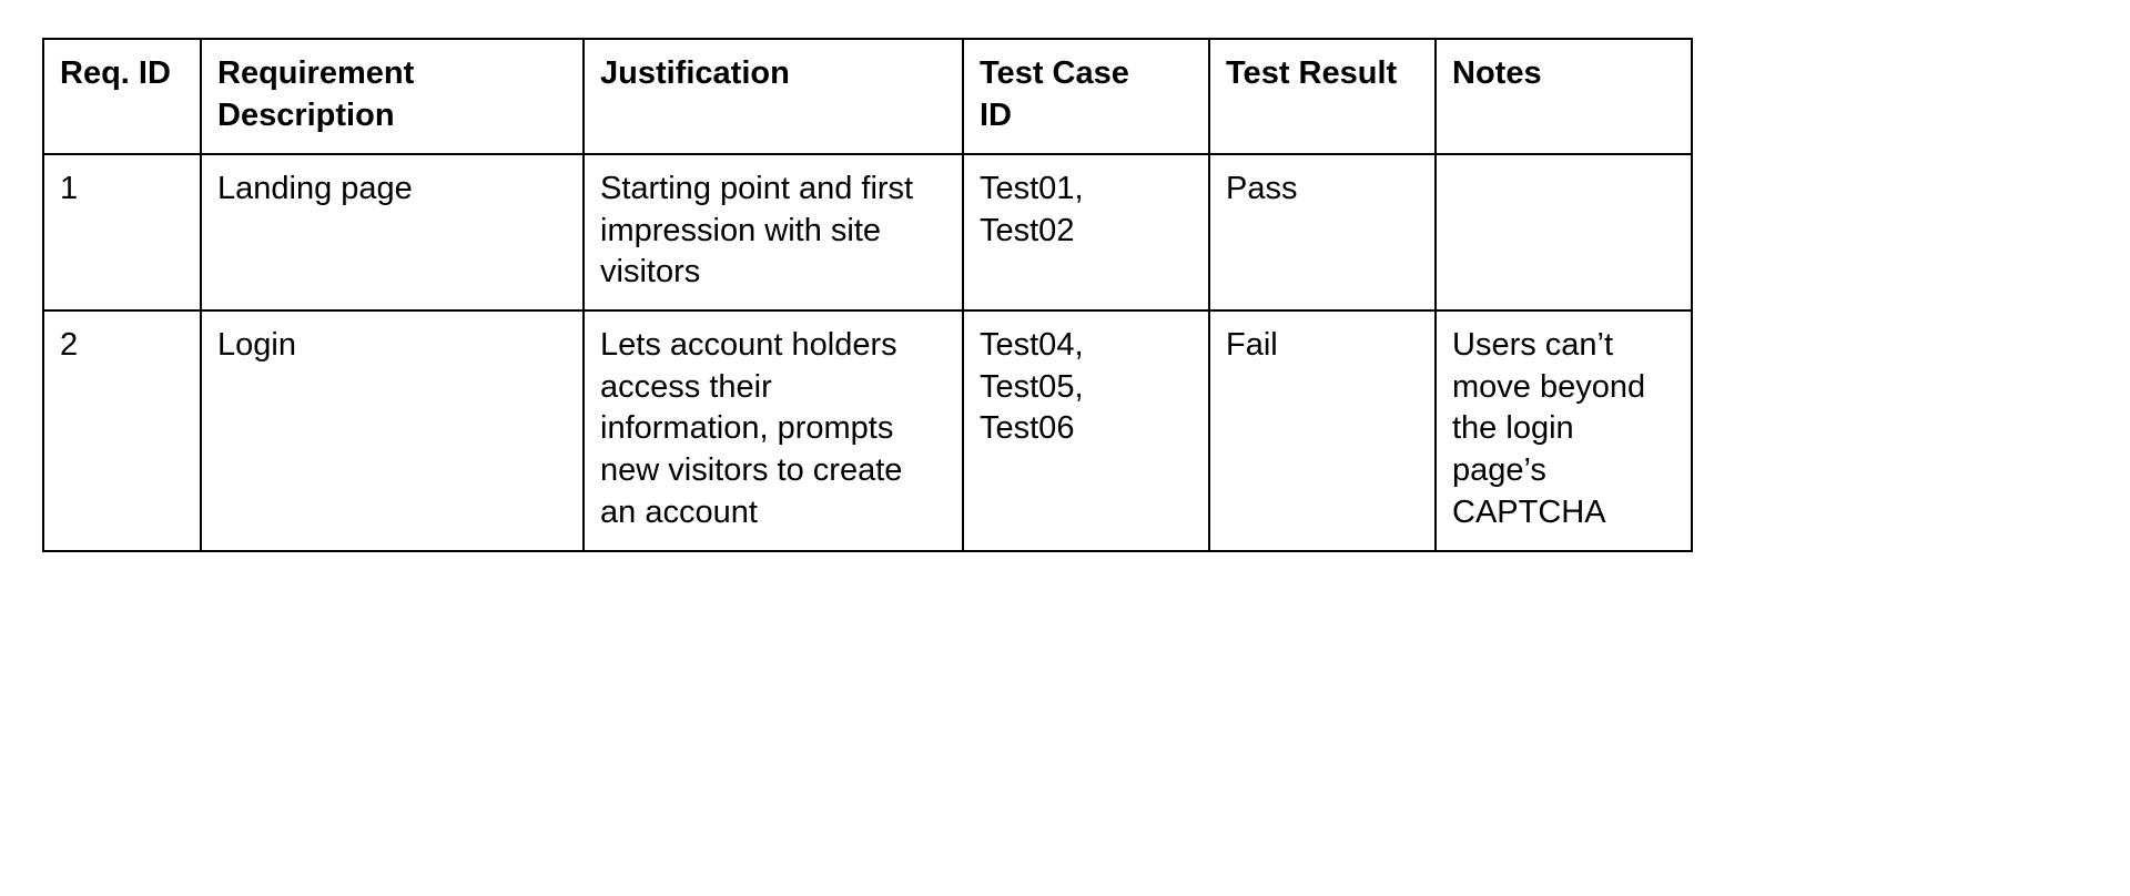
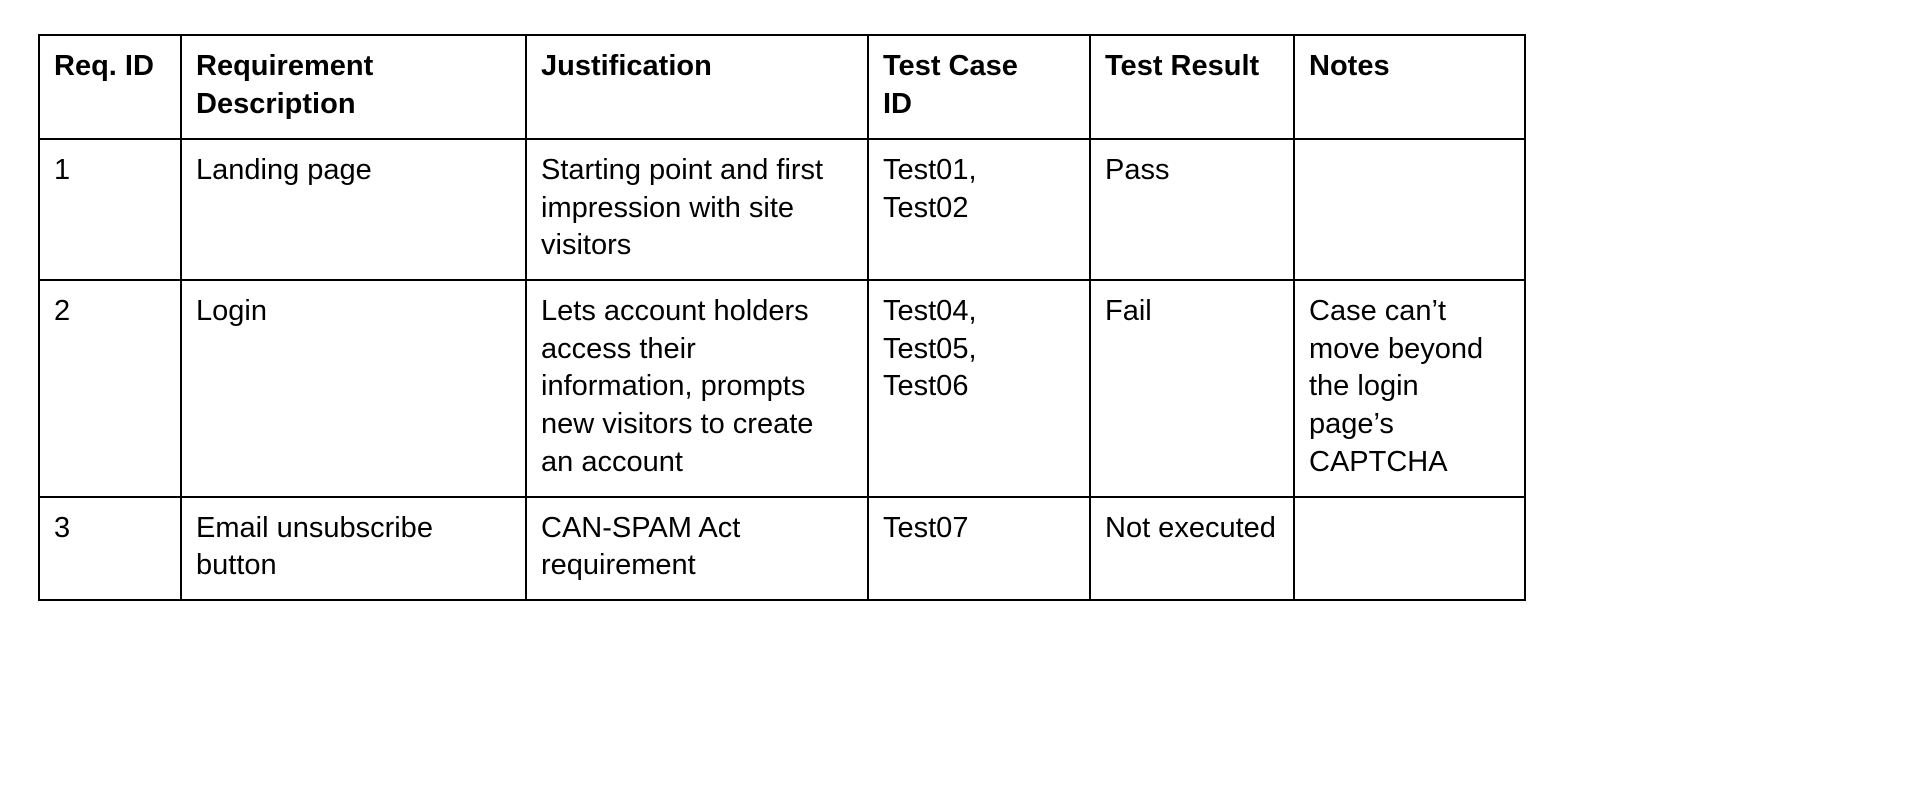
  Req. ID	Requirement Description	Justification	Test Case ID	Test Result	Notes
  1	Landing page	Starting point and first impression with site visitors	Test01, Test02	Pass
- 2	Login	Lets account holders access their information, prompts new visitors to create an account	Test04, Test05, Test06	Fail	Users can’t move beyond the login page’s CAPTCHA
+ 2	Login	Lets account holders access their information, prompts new visitors to create an account	Test04, Test05, Test06	Fail	Case can’t move beyond the login page’s CAPTCHA
+ 3	Email unsubscribe button	CAN-SPAM Act requirement	Test07	Not executed
